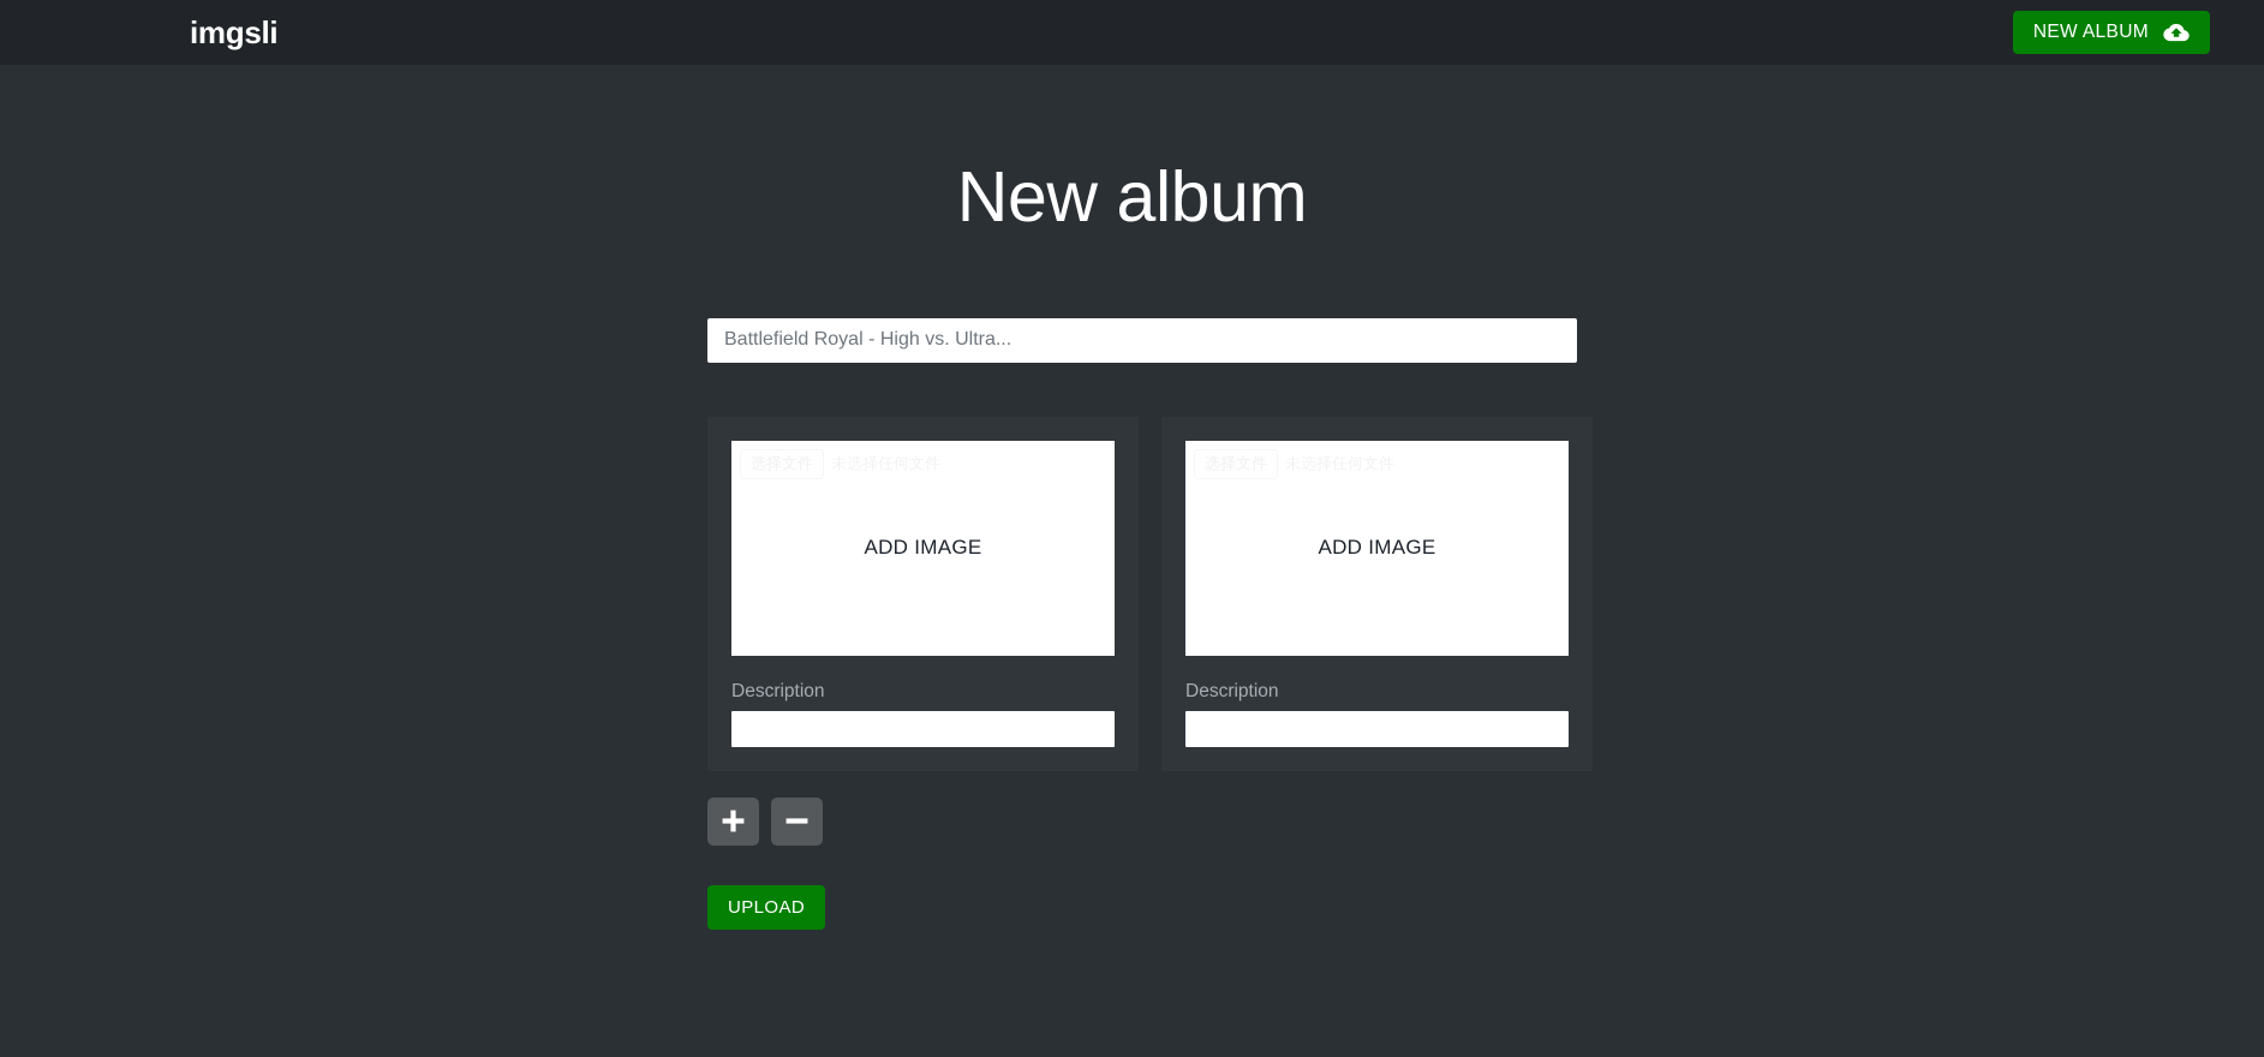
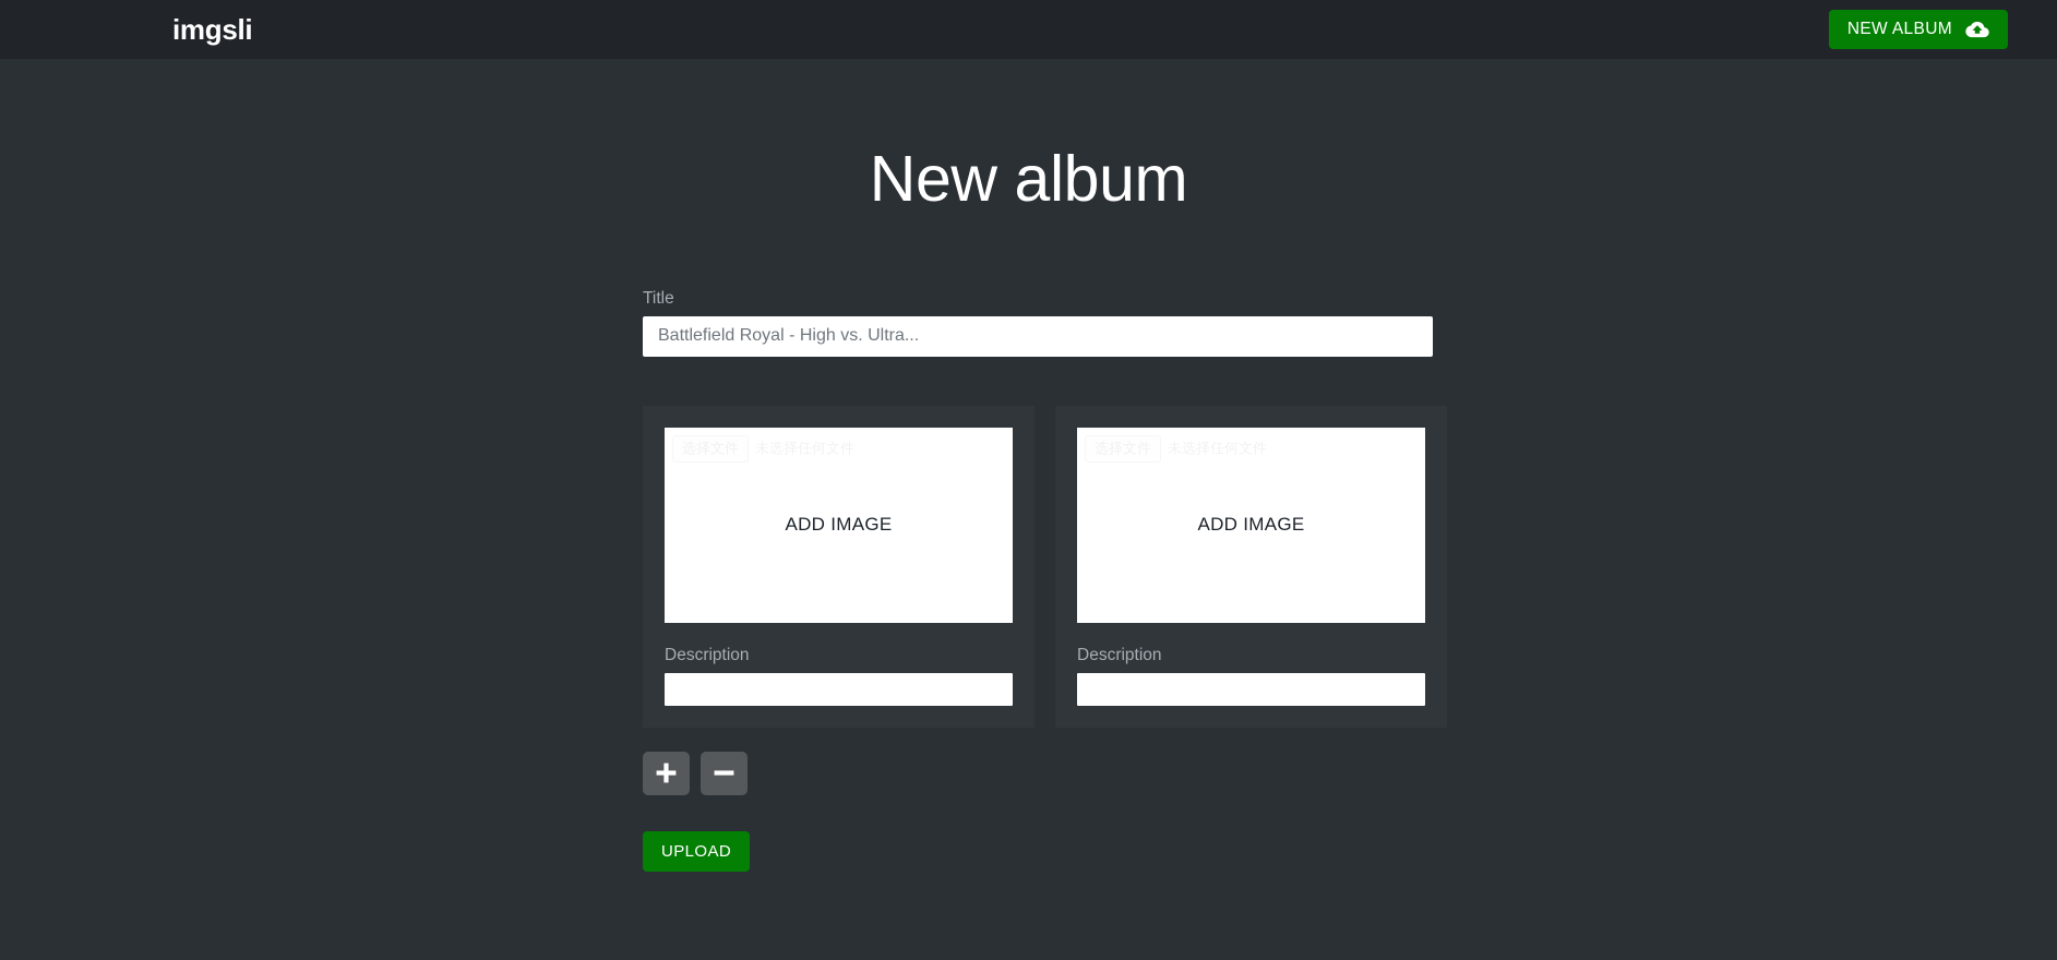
  imgsli
  NEW ALBUM
  New album
+ Title
  Battlefield Royal - High vs. Ultra...
  ADD IMAGE
  Description
  ADD IMAGE
  Description
  UPLOAD
